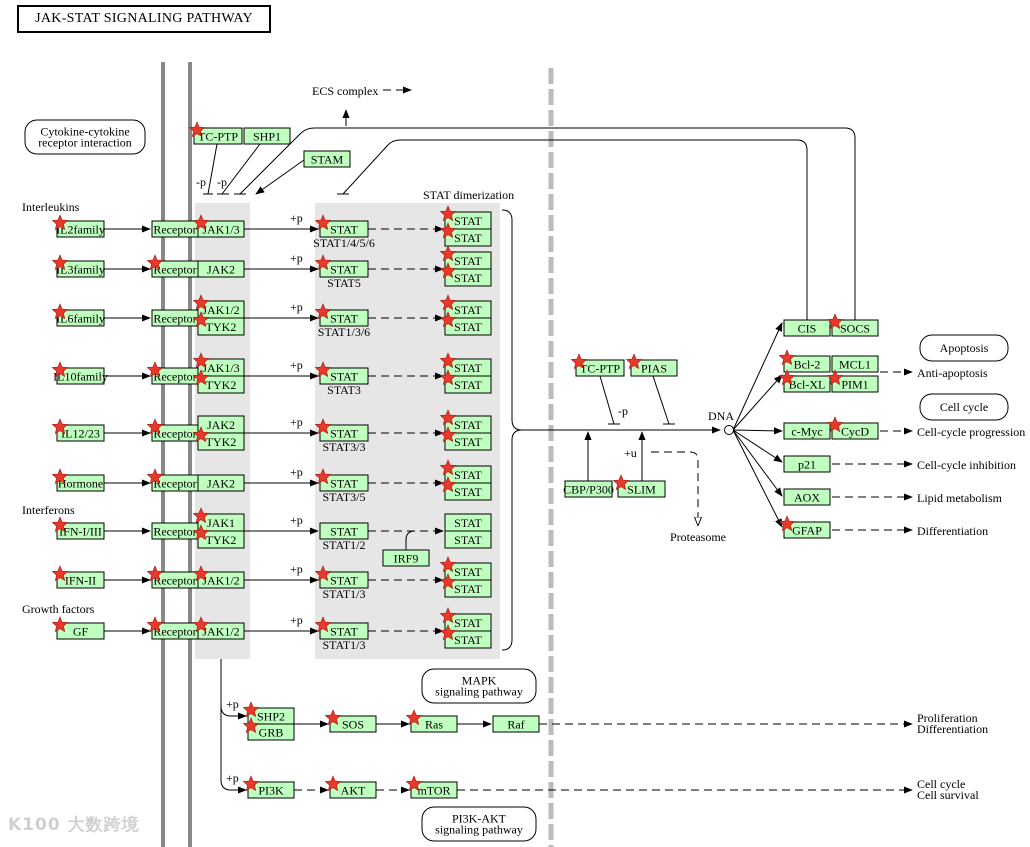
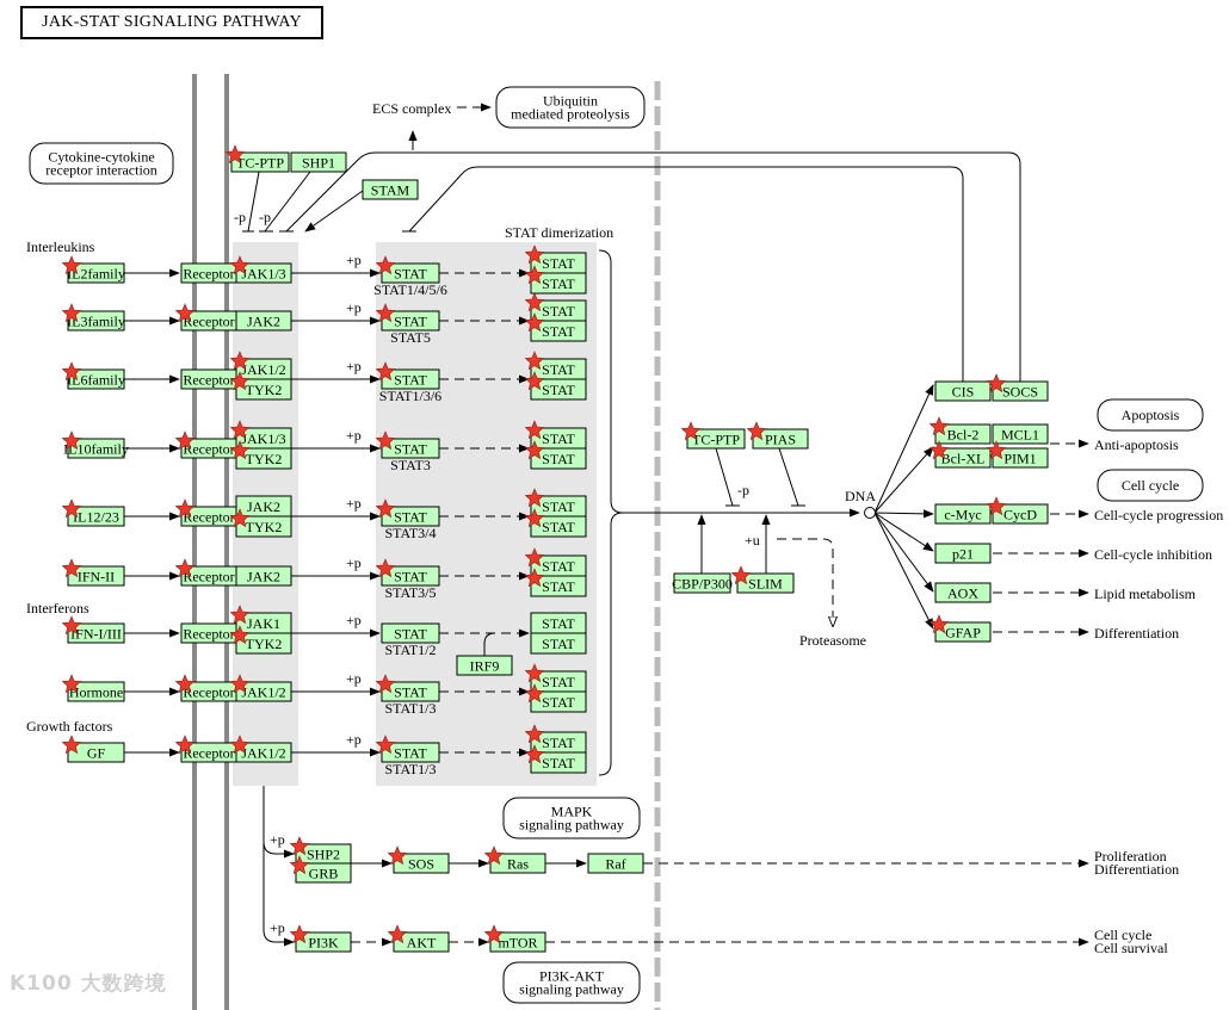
  JAK-STAT SIGNALING PATHWAY
  Cytokine-cytokine
  receptor interaction
+ Ubiquitin
+ mediated proteolysis
  Apoptosis
  Cell cycle
  MAPK
  signaling pathway
  PI3K-AKT
  signaling pathway
  IL2family
  Receptor
  JAK1/3
  STAT
  STAT
  STAT
  IL3family
  Receptor
  JAK2
  STAT
  STAT
  STAT
  IL6family
  Recepto
  JAK1/2
  TYK2
  STAT
  STAT
  STAT
  L10family
  Recepto
  JAK1/3
  TYK2
  STAT
  STAT
  STAT
  IL12/23
  Recepto
  JAK2
  TYK2
  STAT
  STAT
  STAT
- Hormone
+ IFN-II
  Receptor
  JAK2
  STAT
  STAT
  STAT
  IFN-I/III
  Recepto
  JAK1
  TYK2
  STAT
  STAT
  STAT
- IFN-II
+ Hormone
  Receptor
  JAK1/2
  STAT
  STAT
  STAT
  GF
  Receptor
  JAK1/2
  STAT
  STAT
  STAT
  IRF9
  C-PTP
  SHP1
  STAM
  C-PTP
  PIAS
  CBP/P300
  SLIM
  CIS
  SOCS
  Bcl-2
  MCL1
  Bcl-XL
  PIM1
  c-Myc
  CycD
  p21
  AOX
  GFAP
  SHP2
  GRB
  SOS
  Ras
  Raf
  PI3K
  AKT
  mTOR
  Interleukins
  Interferons
  Growth factors
  ECS complex
  STAT dimerization
  +p
  STAT1/4/5/6
  +p
  STAT5
  +p
  STAT1/3/6
  +p
  STAT3
  +p
- STAT3/3
+ STAT3/4
  +p
  STAT3/5
  +p
  STAT1/2
  +p
  STAT1/3
  +p
  STAT1/3
  -p
  -p
  -p
  +u
  Proteasome
  DNA
  Anti-apoptosis
  Cell-cycle progression
  Cell-cycle inhibition
  Lipid metabolism
  Differentiation
  +p
  +p
  Proliferation
  Differentiation
  Cell cycle
  Cell survival
  K100 大数跨境
